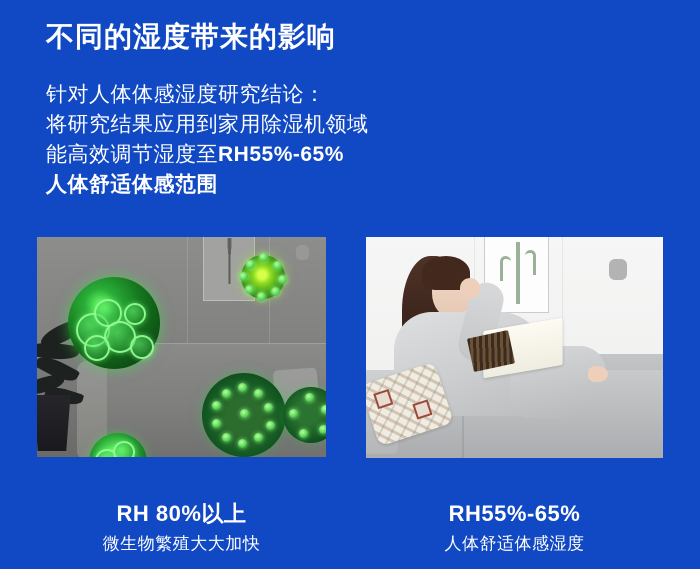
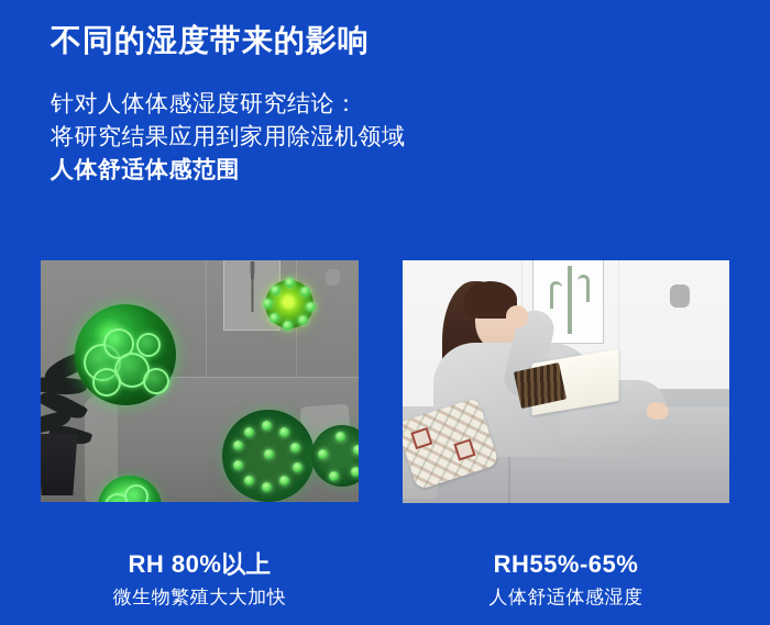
  不同的湿度带来的影响
  针对人体体感湿度研究结论：
  将研究结果应用到家用除湿机领域
- 能高效调节湿度至RH55%-65%
  人体舒适体感范围
  RH 80%以上
  微生物繁殖大大加快
  RH55%-65%
  人体舒适体感湿度
